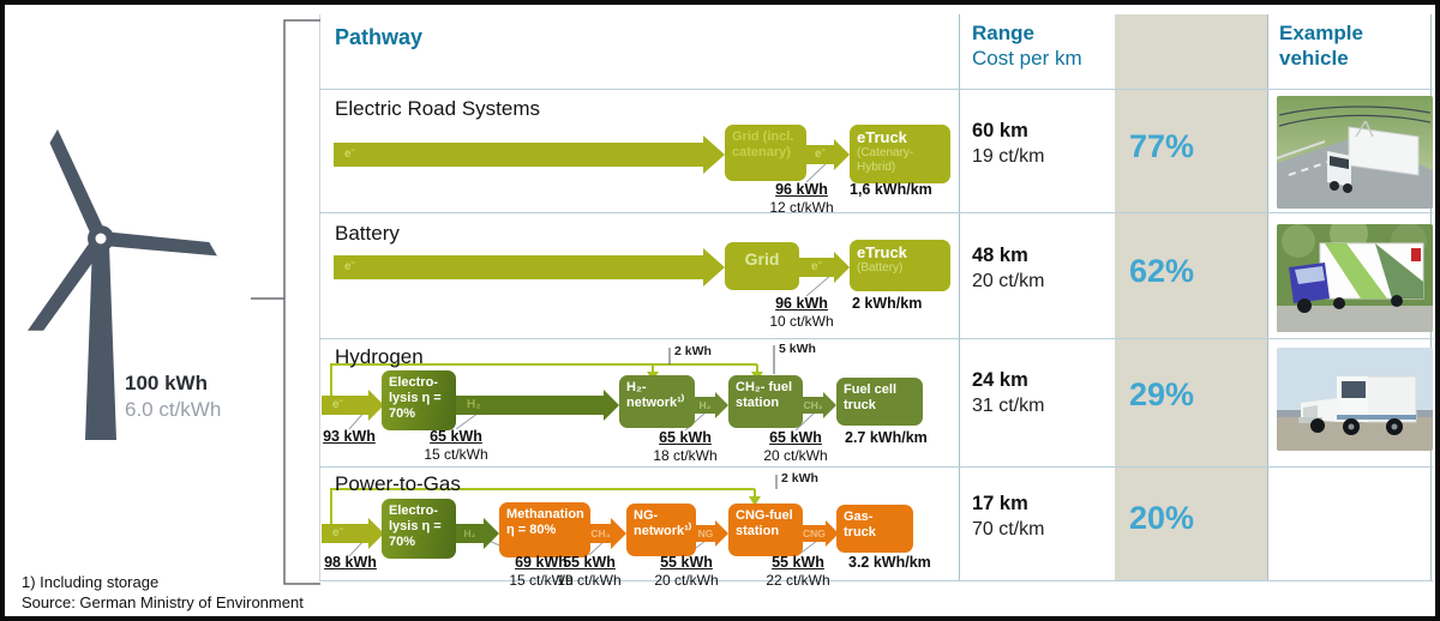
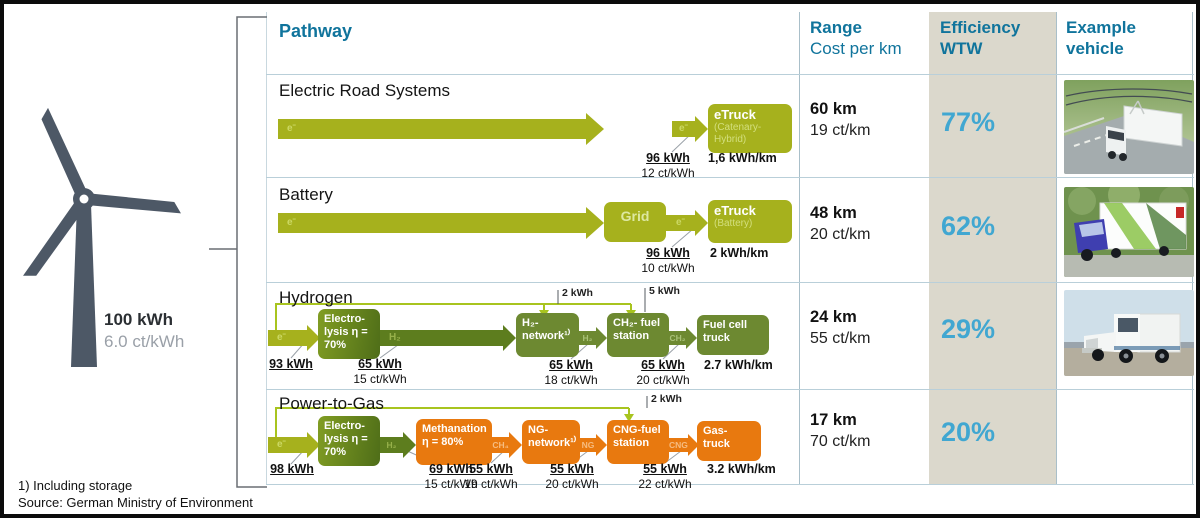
  100 kWh
  6.0 ct/kWh
  Pathway
  Range
  Cost per km
+ Efficiency
+ WTW
  Example
  vehicle
  Electric Road Systems
  e⁻
- Grid (incl. catenary)
  e⁻
  eTruck
  (Catenary-Hybrid)
  96 kWh
  12 ct/kWh
  1,6 kWh/km
  Battery
  e⁻
  Grid
  e⁻
  eTruck
  (Battery)
  96 kWh
  10 ct/kWh
  2 kWh/km
  Hydrogen
  2 kWh
  5 kWh
  e⁻
  Electro-
  lysis η =
  70%
  H₂
  H₂-
  network¹⁾
  H₂
  CH₂- fuel
  station
  CH₂
  Fuel cell
  truck
  93 kWh
  65 kWh
  15 ct/kWh
  65 kWh
  18 ct/kWh
  65 kWh
  20 ct/kWh
  2.7 kWh/km
  Power-to-Gas
  2 kWh
  e⁻
  Electro-
  lysis η =
  70%
  H₂
  Methanation
  η = 80%
  CH₄
  NG-
  network¹⁾
  NG
  CNG-fuel
  station
  CNG
  Gas-
  truck
  98 kWh
  69 kWh
  15 ct/kWh
  55 kWh
  19 ct/kWh
  55 kWh
  20 ct/kWh
  55 kWh
  22 ct/kWh
  3.2 kWh/km
  60 km
  19 ct/km
  48 km
  20 ct/km
  24 km
- 31 ct/km
+ 55 ct/km
  17 km
  70 ct/km
  77%
  62%
  29%
  20%
  1) Including storage
  Source: German Ministry of Environment
